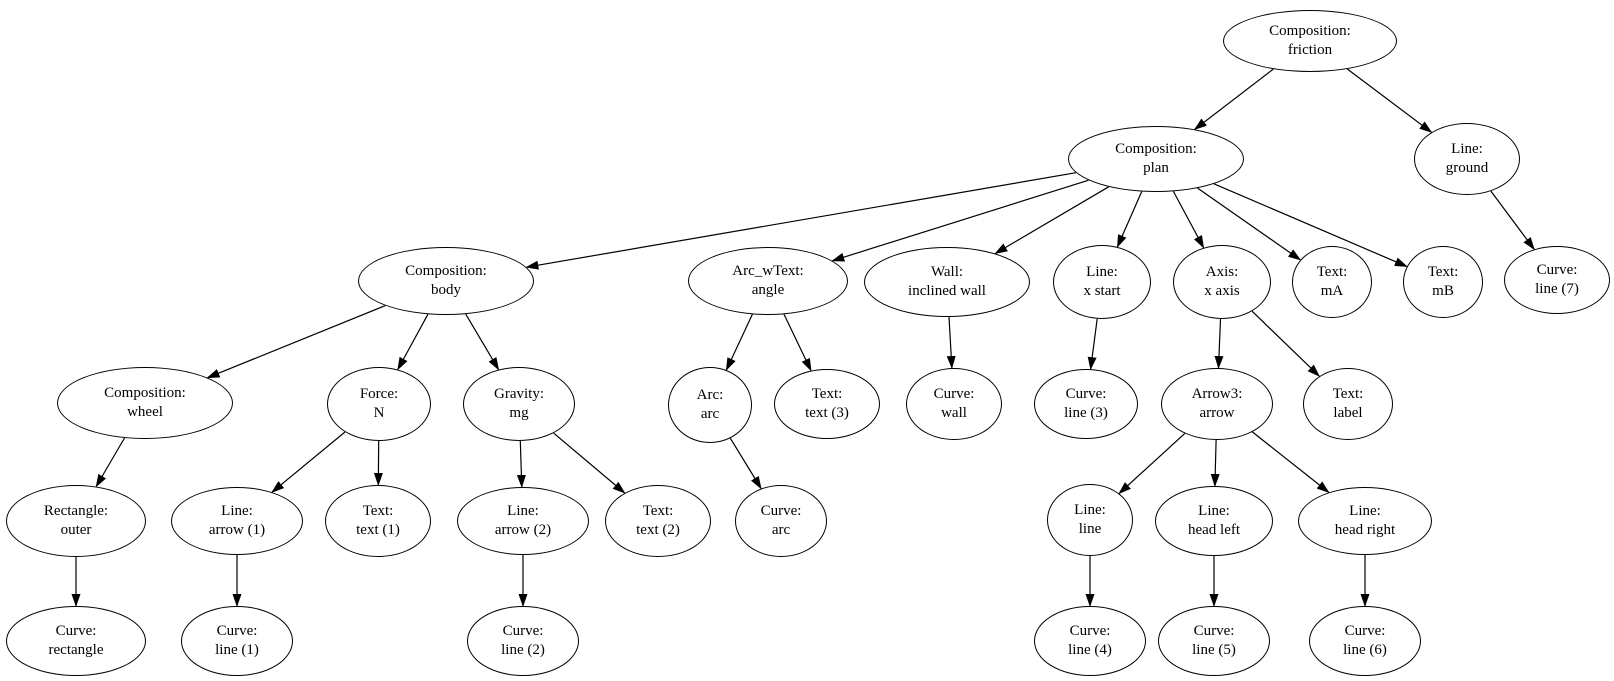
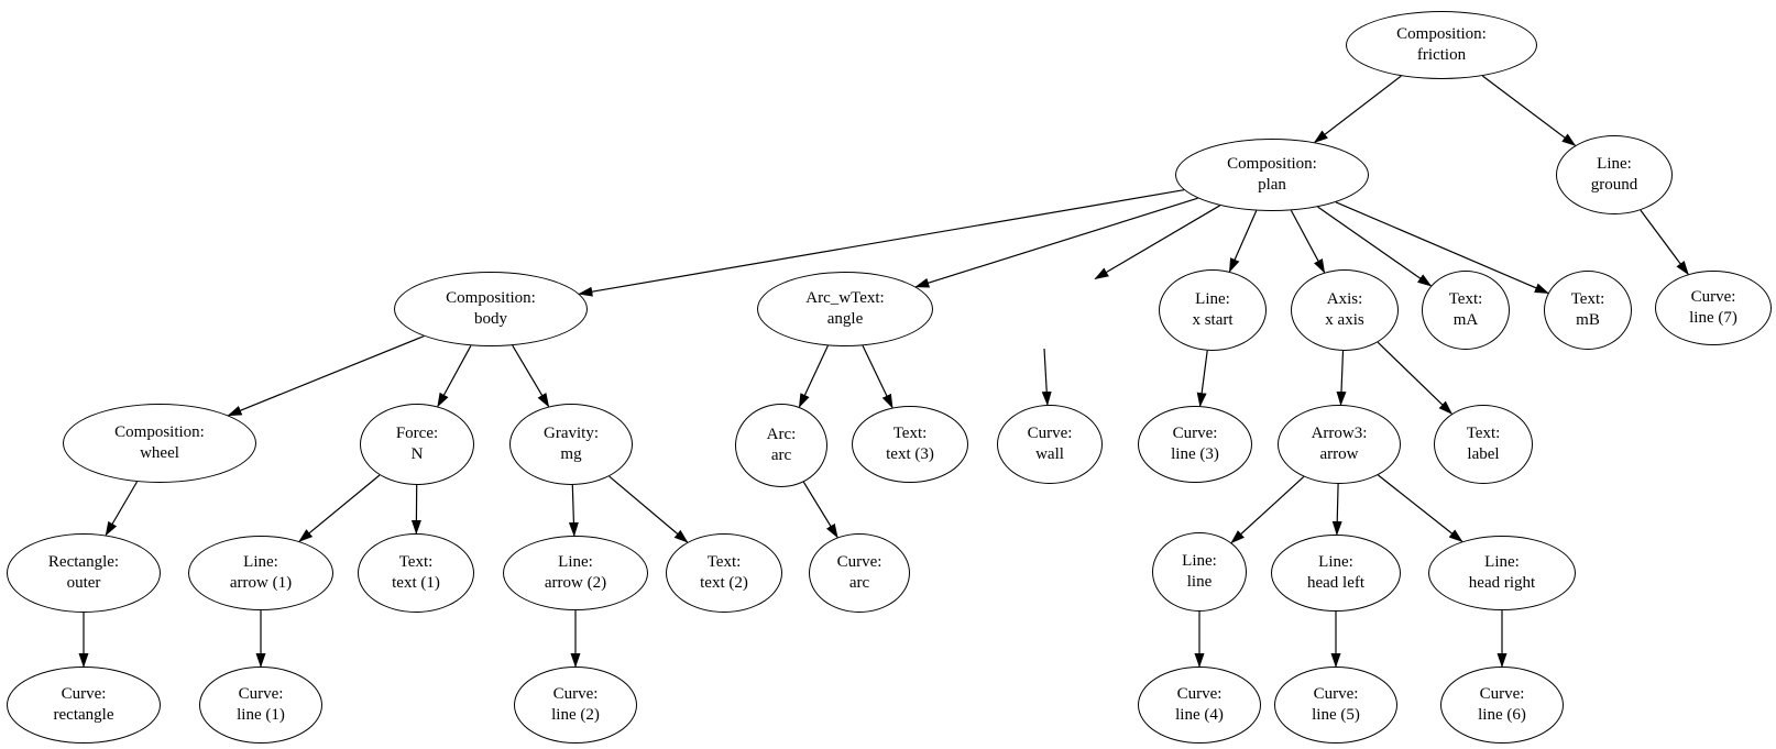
  Composition:
  friction
  Composition:
  plan
  Line:
  ground
  Composition:
  body
  Arc_wText:
  angle
- Wall:
- inclined wall
  Line:
  x start
  Axis:
  x axis
  Text:
  mA
  Text:
  mB
  Curve:
  line (7)
  Composition:
  wheel
  Force:
  N
  Gravity:
  mg
  Arc:
  arc
  Text:
  text (3)
  Curve:
  wall
  Curve:
  line (3)
  Arrow3:
  arrow
  Text:
  label
  Rectangle:
  outer
  Line:
  arrow (1)
  Text:
  text (1)
  Line:
  arrow (2)
  Text:
  text (2)
  Curve:
  arc
  Line:
  line
  Line:
  head left
  Line:
  head right
  Curve:
  rectangle
  Curve:
  line (1)
  Curve:
  line (2)
  Curve:
  line (4)
  Curve:
  line (5)
  Curve:
  line (6)
